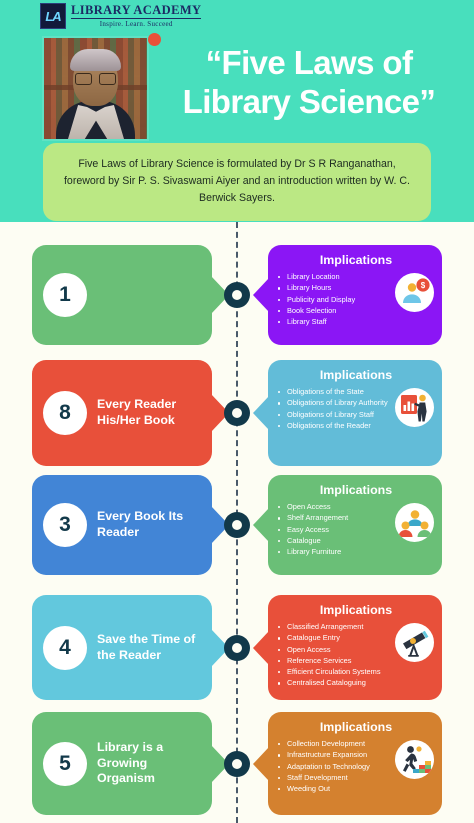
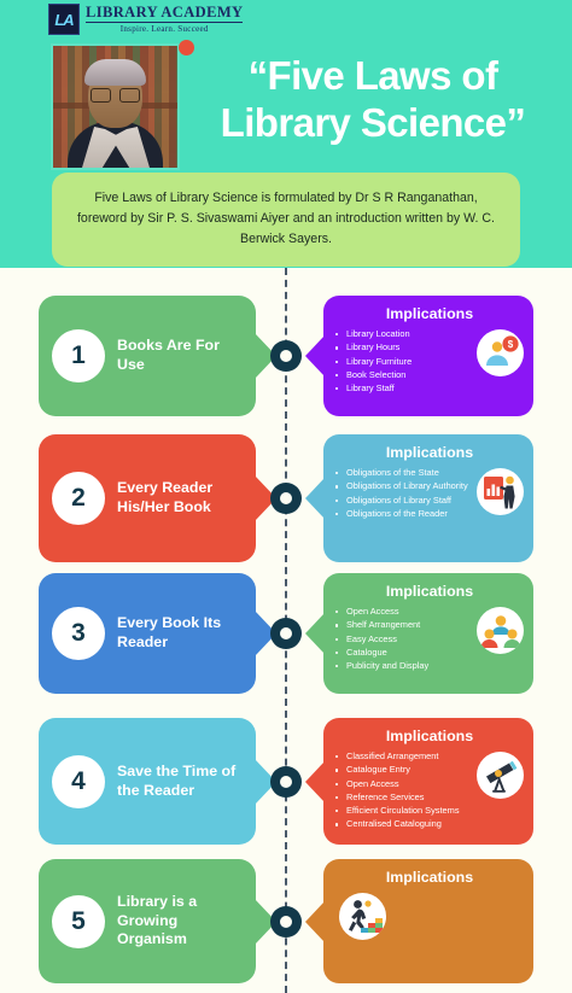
  LA
  LIBRARY ACADEMY
  Inspire. Learn. Succeed
  “Five Laws of
  Library Science”
  Five Laws of Library Science is formulated by Dr S R Ranganathan, foreword by Sir P. S. Sivaswami Aiyer and an introduction written by W. C. Berwick Sayers.
  1
+ Books Are For Use
  Implications
  Library Location
  Library Hours
- Publicity and Display
+ Library Furniture
  Book Selection
  Library Staff
  $
- 8
+ 2
  Every Reader His/Her Book
  Implications
  Obligations of the State
  Obligations of Library Authority
  Obligations of Library Staff
  Obligations of the Reader
  3
  Every Book Its Reader
  Implications
  Open Access
  Shelf Arrangement
  Easy Access
  Catalogue
- Library Furniture
+ Publicity and Display
  4
  Save the Time of the Reader
  Implications
  Classified Arrangement
  Catalogue Entry
  Open Access
  Reference Services
  Efficient Circulation Systems
  Centralised Cataloguing
  5
  Library is a Growing Organism
  Implications
- Collection Development
- Infrastructure Expansion
- Adaptation to Technology
- Staff Development
- Weeding Out
